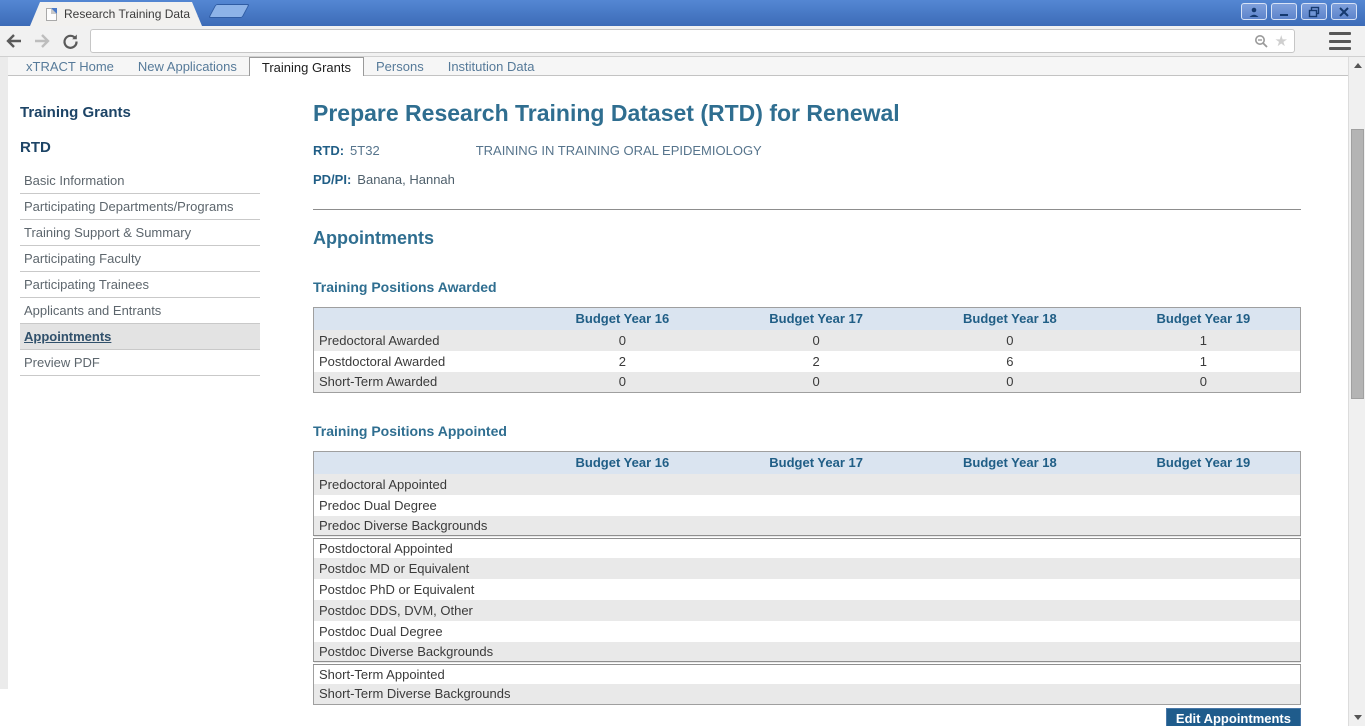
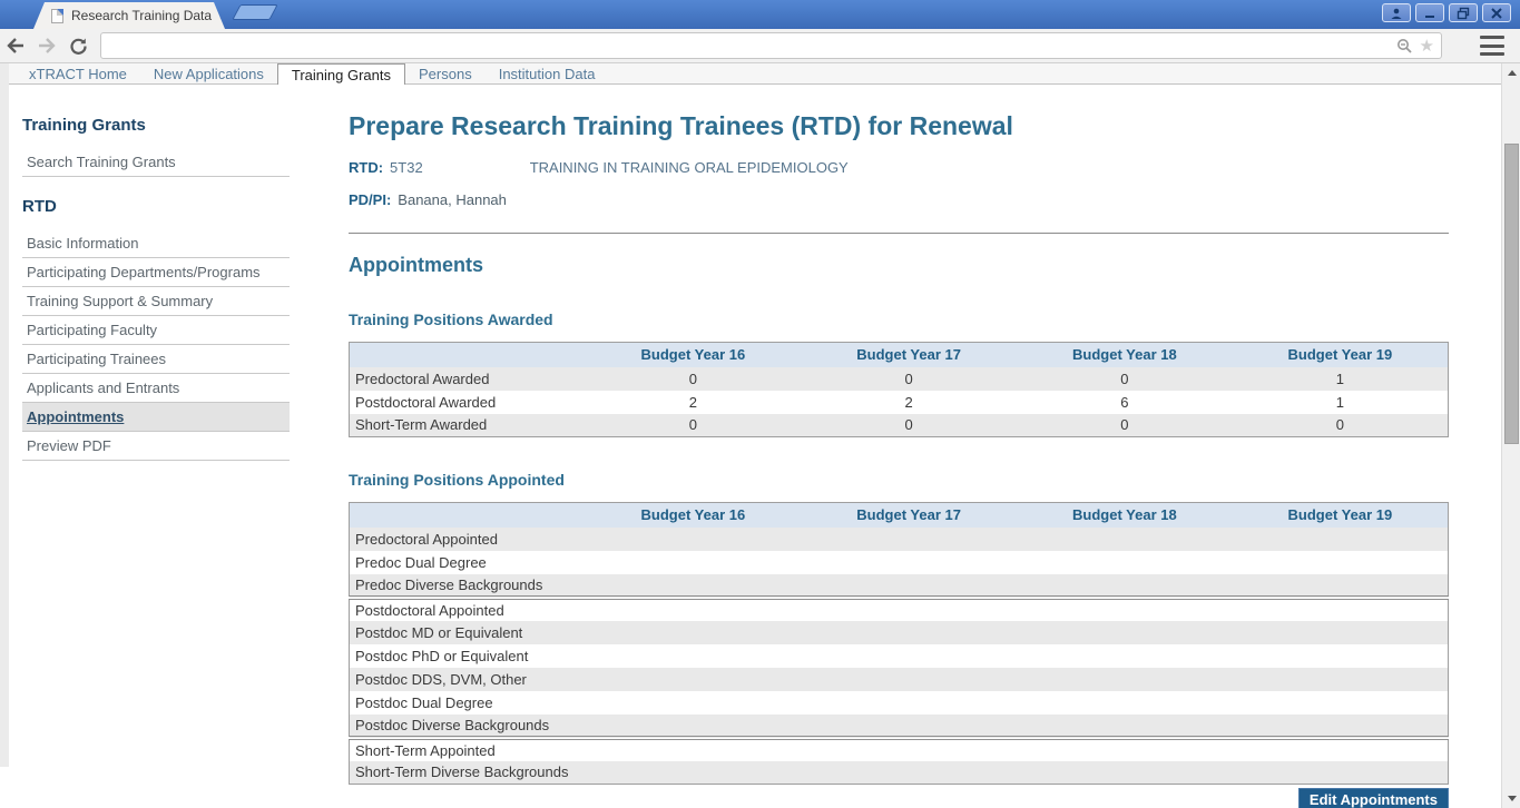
  Research Training Data
  ★
  xTRACT Home
  New Applications
  Training Grants
  Persons
  Institution Data
  Training Grants
+ Search Training Grants
  RTD
  Basic Information
  Participating Departments/Programs
  Training Support & Summary
  Participating Faculty
  Participating Trainees
  Applicants and Entrants
  Appointments
  Preview PDF
- Prepare Research Training Dataset (RTD) for Renewal
+ Prepare Research Training Trainees (RTD) for Renewal
  RTD:
  5T32
  TRAINING IN TRAINING ORAL EPIDEMIOLOGY
  PD/PI:
  Banana, Hannah
  Appointments
  Training Positions Awarded
  	Budget Year 16	Budget Year 17	Budget Year 18	Budget Year 19
  Predoctoral Awarded	0	0	0	1
  Postdoctoral Awarded	2	2	6	1
  Short-Term Awarded	0	0	0	0
  Training Positions Appointed
  	Budget Year 16	Budget Year 17	Budget Year 18	Budget Year 19
  Predoctoral Appointed
  Predoc Dual Degree
  Predoc Diverse Backgrounds
  Postdoctoral Appointed
  Postdoc MD or Equivalent
  Postdoc PhD or Equivalent
  Postdoc DDS, DVM, Other
  Postdoc Dual Degree
  Postdoc Diverse Backgrounds
  Short-Term Appointed
  Short-Term Diverse Backgrounds
  Edit Appointments
